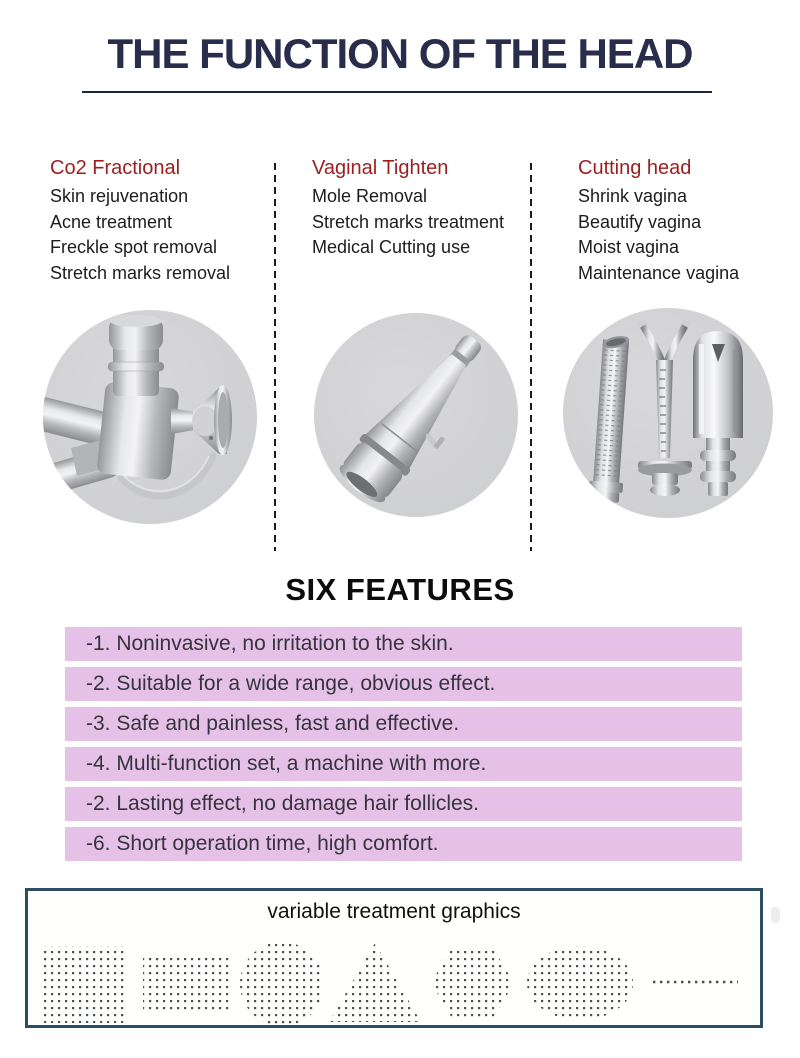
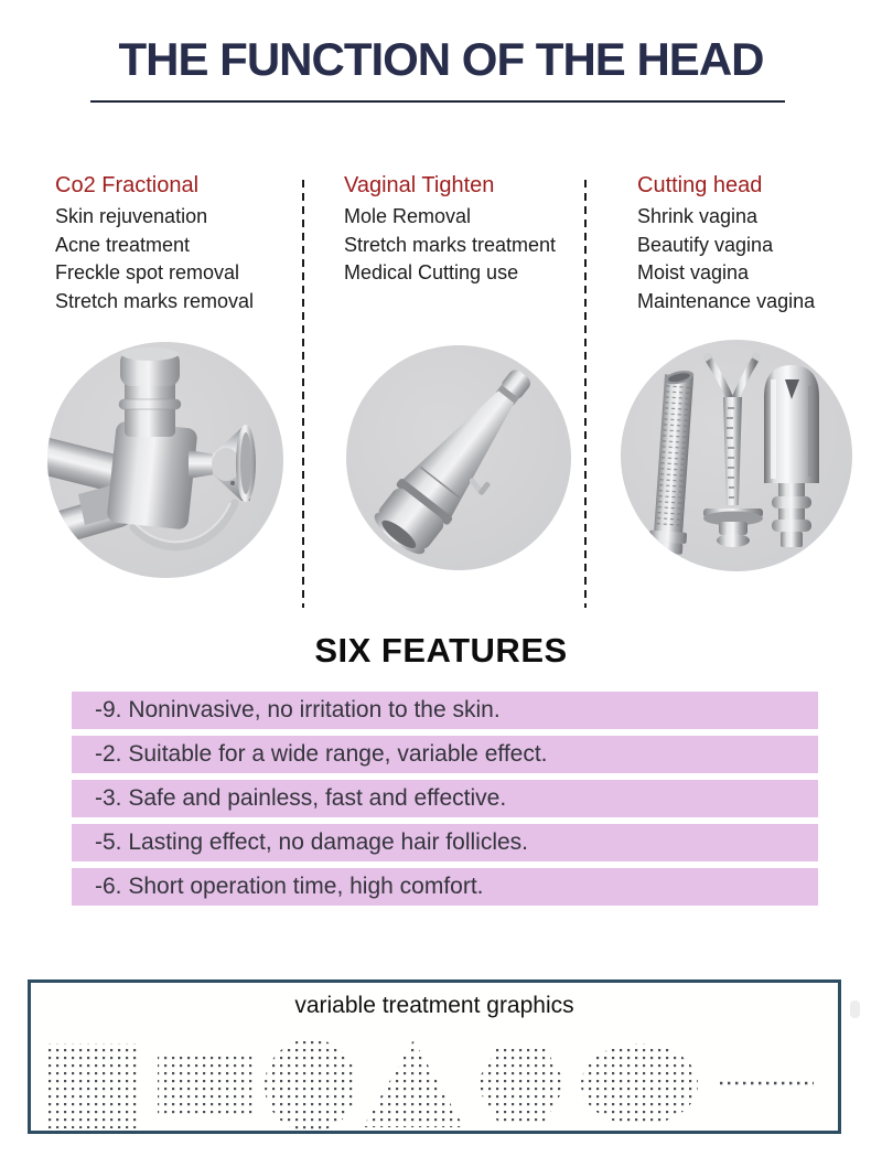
  THE FUNCTION OF THE HEAD
  Co2 Fractional
  Skin rejuvenation
  Acne treatment
  Freckle spot removal
  Stretch marks removal
  Vaginal Tighten
  Mole Removal
  Stretch marks treatment
  Medical Cutting use
  Cutting head
  Shrink vagina
  Beautify vagina
  Moist vagina
  Maintenance vagina
  SIX FEATURES
- -1. Noninvasive, no irritation to the skin.
+ -9. Noninvasive, no irritation to the skin.
- -2. Suitable for a wide range, obvious effect.
+ -2. Suitable for a wide range, variable effect.
  -3. Safe and painless, fast and effective.
- -4. Multi-function set, a machine with more.
- -2. Lasting effect, no damage hair follicles.
+ -5. Lasting effect, no damage hair follicles.
  -6. Short operation time, high comfort.
  variable treatment graphics
